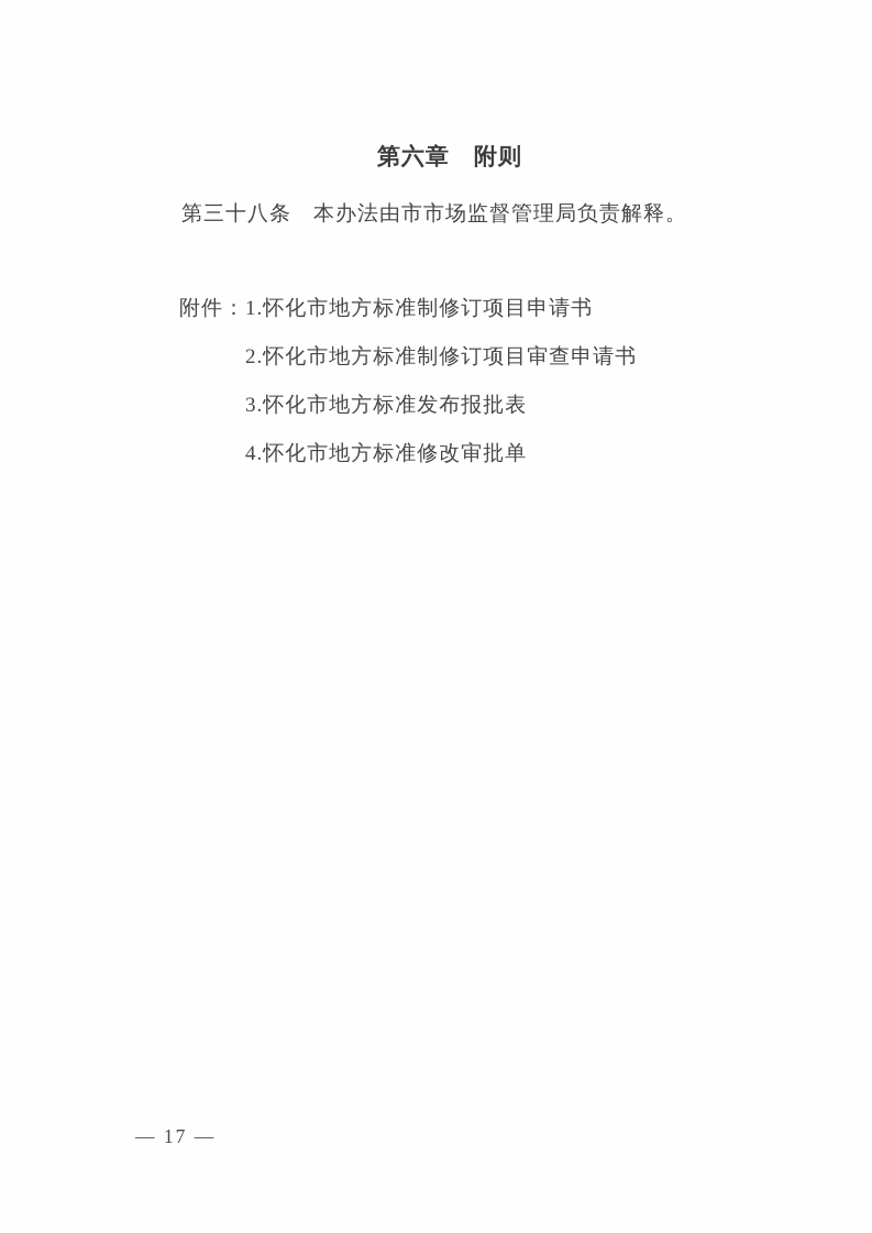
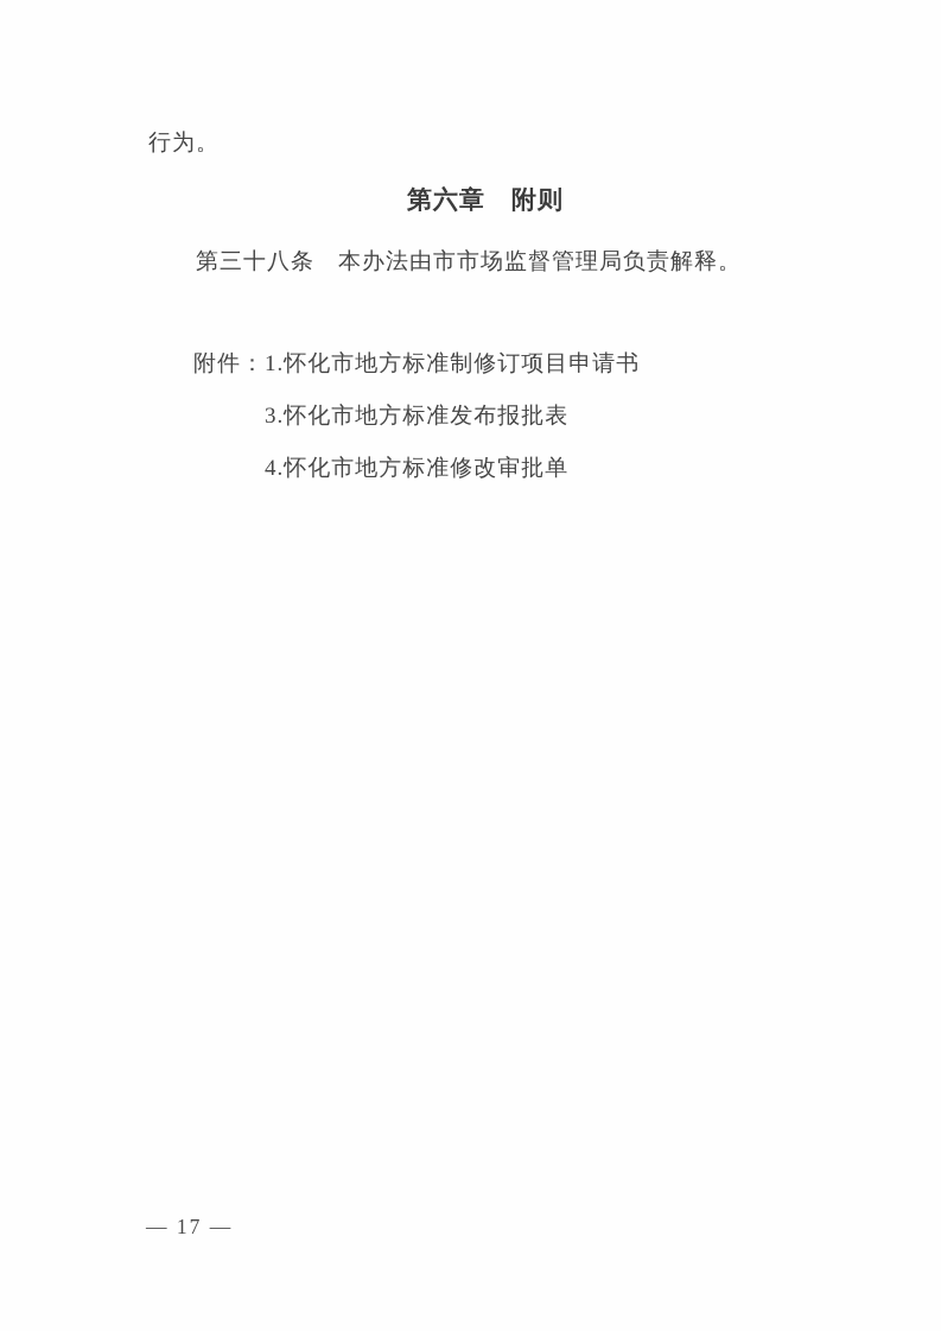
+ 行为。
  第六章 附则
  第三十八条 本办法由市市场监督管理局负责解释。
  附件：
  1.怀化市地方标准制修订项目申请书
- 2.怀化市地方标准制修订项目审查申请书
  3.怀化市地方标准发布报批表
  4.怀化市地方标准修改审批单
  — 17 —
